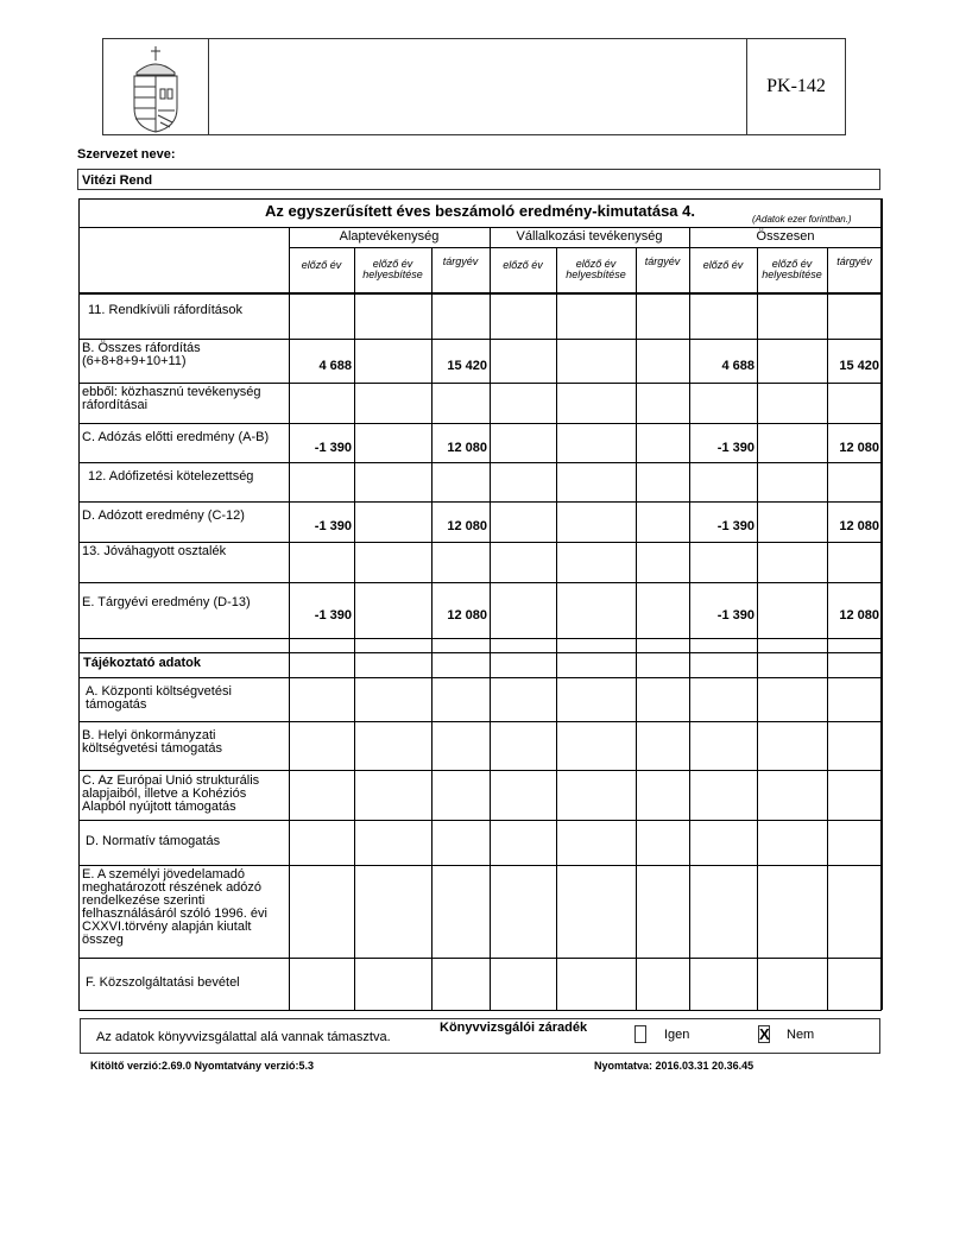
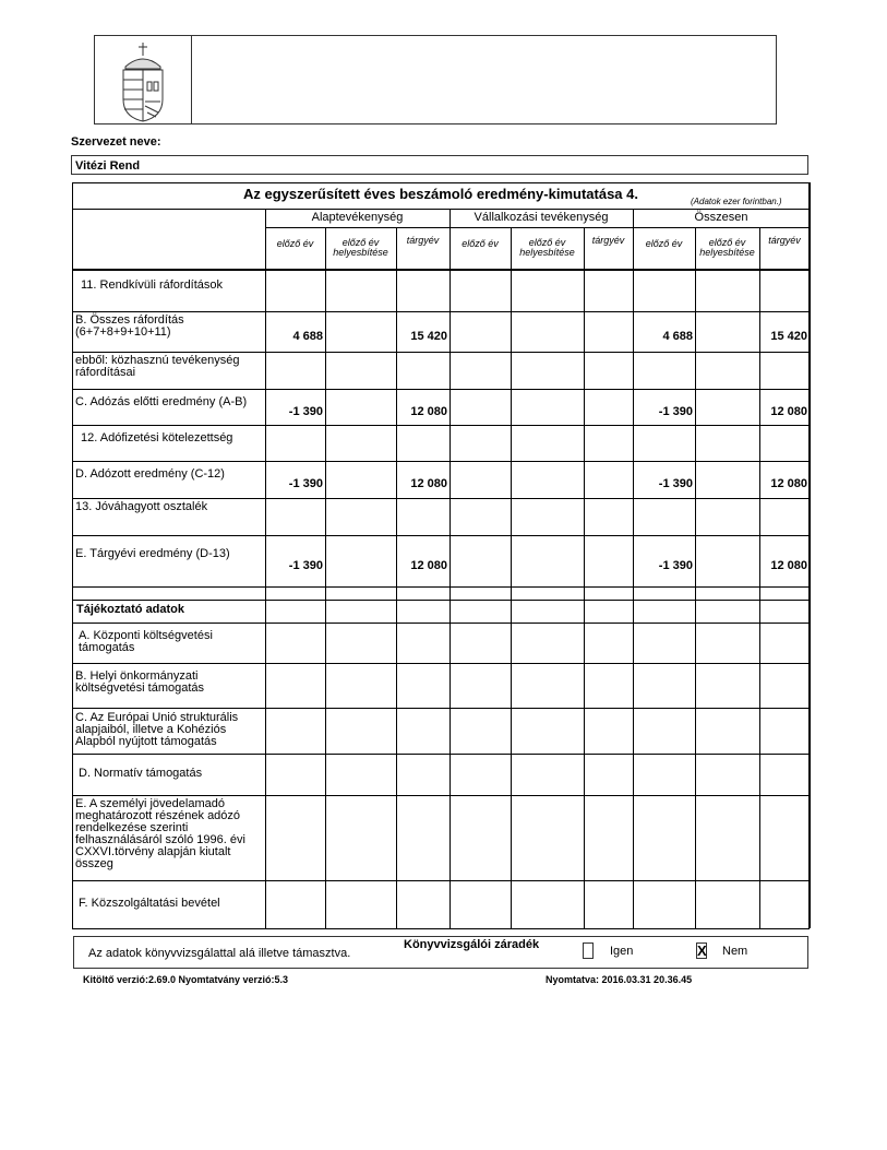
- PK-142
  Szervezet neve:
  Vitézi Rend
  Az egyszerűsített éves beszámoló eredmény-kimutatása 4.
  (Adatok ezer forintban.)
  Alaptevékenység
  Vállalkozási tevékenység
  Összesen
  előző év
  előző év
  helyesbítése
  tárgyév
  előző év
  előző év
  helyesbítése
  tárgyév
  előző év
  előző év
  helyesbítése
  tárgyév
  11. Rendkívüli ráfordítások
- B. Összes ráfordítás (6+8+8+9+10+11)
+ B. Összes ráfordítás (6+7+8+9+10+11)
  4 688
  15 420
  4 688
  15 420
  ebből: közhasznú tevékenység ráfordításai
  C. Adózás előtti eredmény (A-B)
  -1 390
  12 080
  -1 390
  12 080
  12. Adófizetési kötelezettség
  D. Adózott eredmény (C-12)
  -1 390
  12 080
  -1 390
  12 080
  13. Jóváhagyott osztalék
  E. Tárgyévi eredmény (D-13)
  -1 390
  12 080
  -1 390
  12 080
  Tájékoztató adatok
  A. Központi költségvetési támogatás
  B. Helyi önkormányzati költségvetési támogatás
  C. Az Európai Unió strukturális alapjaiból, illetve a Kohéziós Alapból nyújtott támogatás
  D. Normatív támogatás
  E. A személyi jövedelamadó meghatározott részének adózó rendelkezése szerinti felhasználásáról szóló 1996. évi CXXVI.törvény alapján kiutalt összeg
  F. Közszolgáltatási bevétel
- Az adatok könyvvizsgálattal alá vannak támasztva.
+ Az adatok könyvvizsgálattal alá illetve támasztva.
  Könyvvizsgálói záradék
  Igen
  X
  Nem
  Kitöltő verzió:2.69.0 Nyomtatvány verzió:5.3
  Nyomtatva: 2016.03.31 20.36.45
